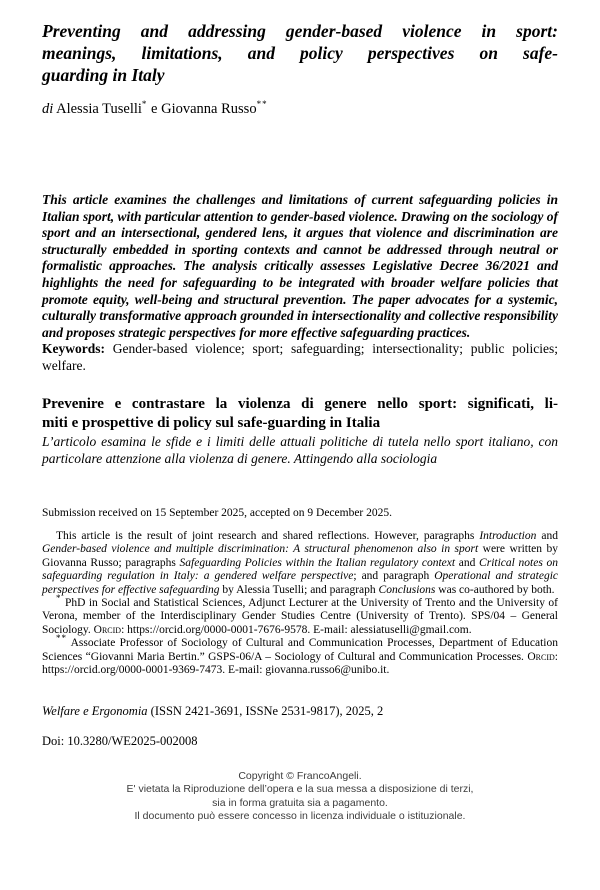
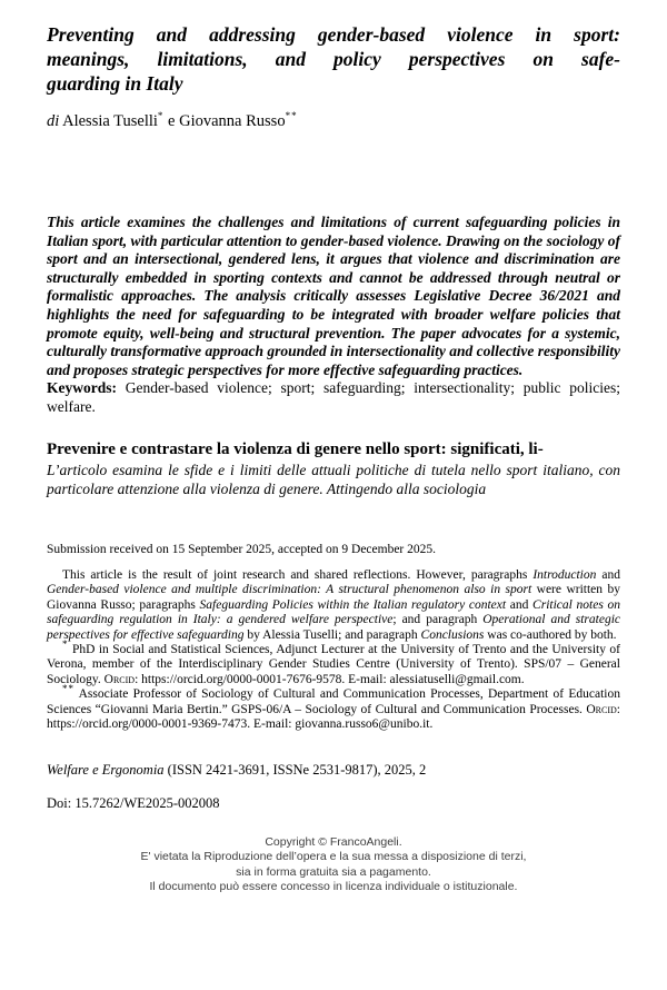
  Preventing and addressing gender-based violence in sport:
  meanings, limitations, and policy perspectives on safe-
  guarding in Italy
  di Alessia Tuselli* e Giovanna Russo**
  This article examines the challenges and limitations of current safeguarding policies in Italian sport, with particular attention to gender-based violence. Drawing on the sociology of sport and an intersectional, gendered lens, it argues that violence and discrimination are structurally embedded in sporting contexts and cannot be addressed through neutral or formalistic approaches. The analysis critically assesses Legislative Decree 36/2021 and highlights the need for safeguarding to be integrated with broader welfare policies that promote equity, well-being and structural prevention. The paper advocates for a systemic, culturally transformative approach grounded in intersectionality and collective responsibility and proposes strategic perspectives for more effective safeguarding practices.
  Keywords: Gender-based violence; sport; safeguarding; intersectionality; public policies; welfare.
  Prevenire e contrastare la violenza di genere nello sport: significati, li-
- miti e prospettive di policy sul safe-guarding in Italia
  L’articolo esamina le sfide e i limiti delle attuali politiche di tutela nello sport italiano, con particolare attenzione alla violenza di genere. Attingendo alla sociologia
  Submission received on 15 September 2025, accepted on 9 December 2025.
  This article is the result of joint research and shared reflections. However, paragraphs Introduction and Gender-based violence and multiple discrimination: A structural phenomenon also in sport were written by Giovanna Russo; paragraphs Safeguarding Policies within the Italian regulatory context and Critical notes on safeguarding regulation in Italy: a gendered welfare perspective; and paragraph Operational and strategic perspectives for effective safeguarding by Alessia Tuselli; and paragraph Conclusions was co-authored by both.
- * PhD in Social and Statistical Sciences, Adjunct Lecturer at the University of Trento and the University of Verona, member of the Interdisciplinary Gender Studies Centre (University of Trento). SPS/04 – General Sociology. Orcid: https://orcid.org/0000-0001-7676-9578. E-mail: alessiatuselli@gmail.com.
+ * PhD in Social and Statistical Sciences, Adjunct Lecturer at the University of Trento and the University of Verona, member of the Interdisciplinary Gender Studies Centre (University of Trento). SPS/07 – General Sociology. Orcid: https://orcid.org/0000-0001-7676-9578. E-mail: alessiatuselli@gmail.com.
  ** Associate Professor of Sociology of Cultural and Communication Processes, Department of Education Sciences “Giovanni Maria Bertin.” GSPS-06/A – Sociology of Cultural and Communication Processes. Orcid: https://orcid.org/0000-0001-9369-7473. E-mail: giovanna.russo6@unibo.it.
  Welfare e Ergonomia (ISSN 2421-3691, ISSNe 2531-9817), 2025, 2
- Doi: 10.3280/WE2025-002008
+ Doi: 15.7262/WE2025-002008
  Copyright © FrancoAngeli.
  E' vietata la Riproduzione dell’opera e la sua messa a disposizione di terzi,
  sia in forma gratuita sia a pagamento.
  Il documento può essere concesso in licenza individuale o istituzionale.
